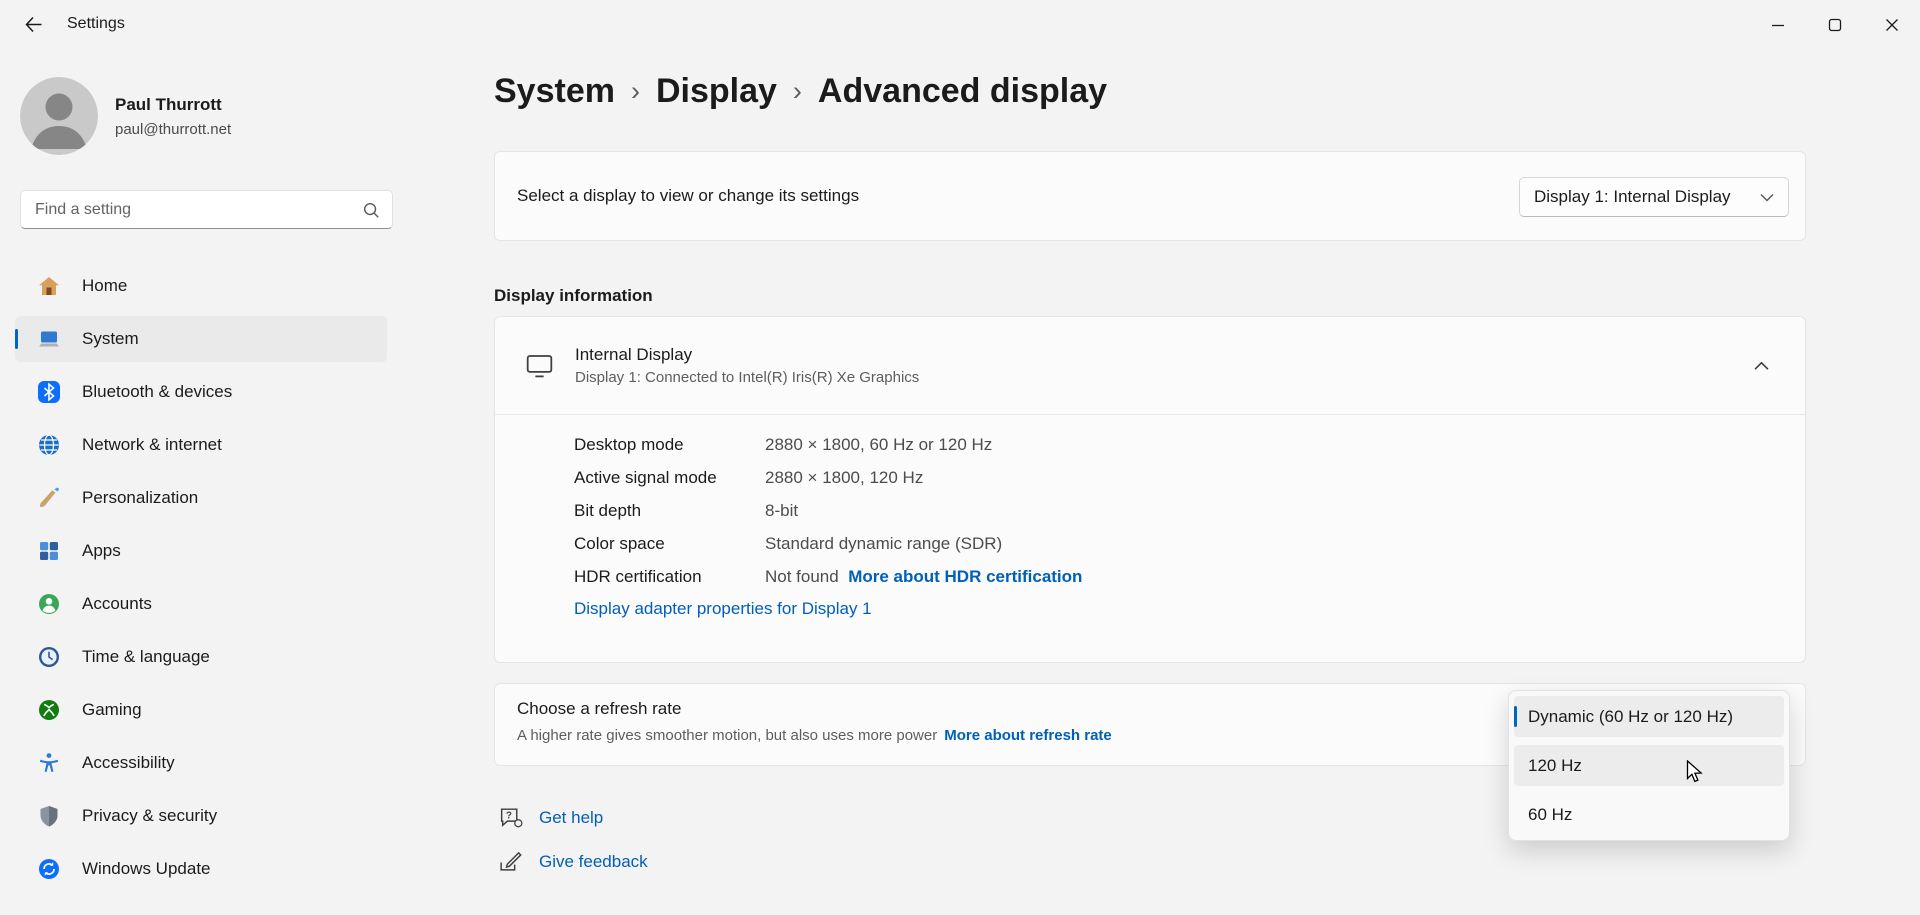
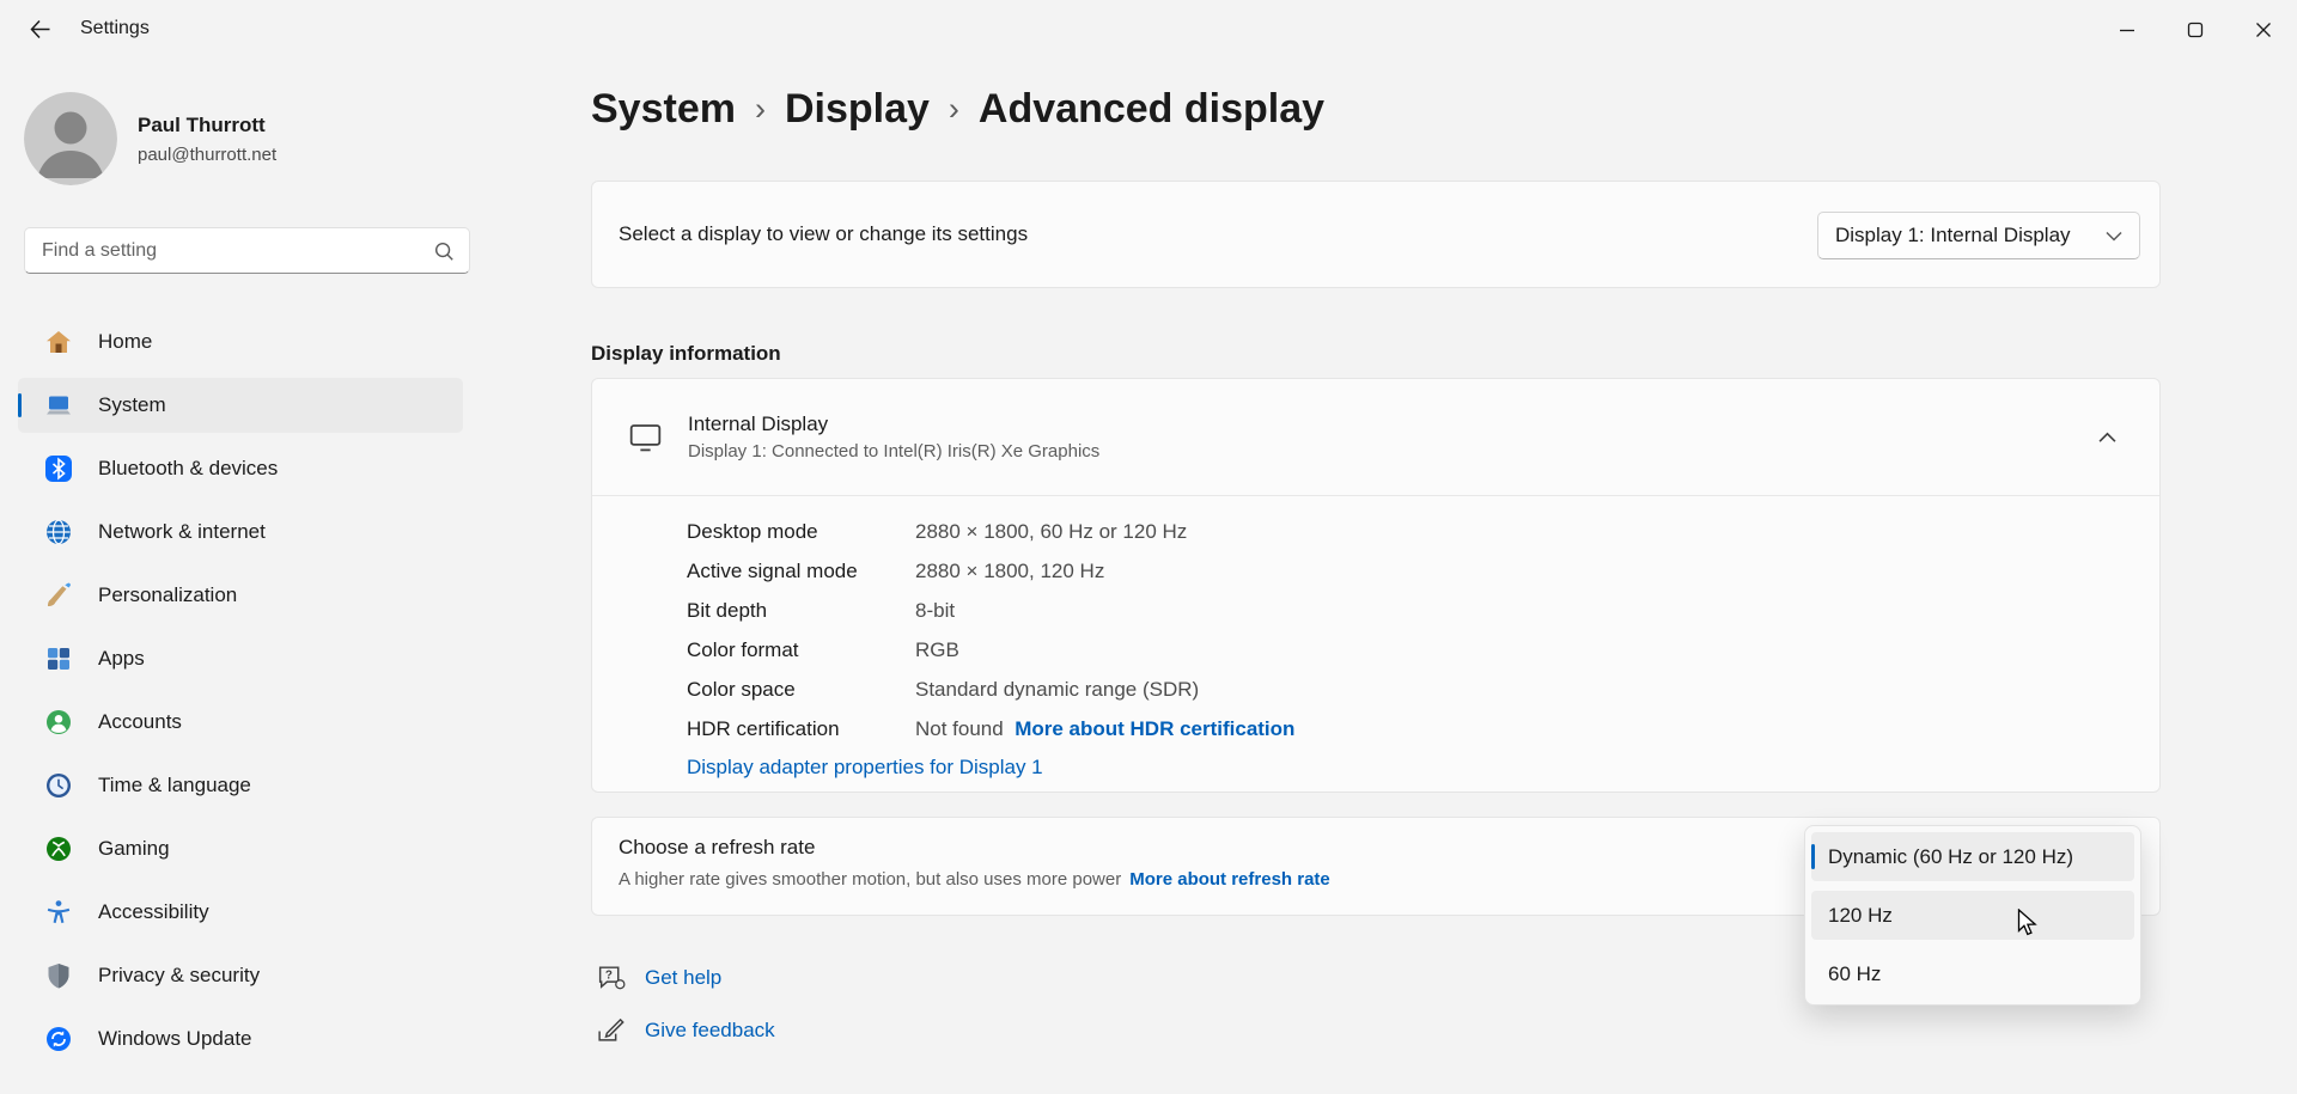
  Settings
  Paul Thurrott
  paul@thurrott.net
  Find a setting
  Home
  System
  Bluetooth & devices
  Network & internet
  Personalization
  Apps
  Accounts
  Time & language
  Gaming
  Accessibility
  Privacy & security
  Windows Update
  System
  Display
  Advanced display
  Select a display to view or change its settings
  Display 1: Internal Display
  Display information
  Internal Display
  Display 1: Connected to Intel(R) Iris(R) Xe Graphics
  Desktop mode
  2880 × 1800, 60 Hz or 120 Hz
  Active signal mode
  2880 × 1800, 120 Hz
  Bit depth
  8-bit
+ Color format
+ RGB
  Color space
  Standard dynamic range (SDR)
  HDR certification
  Not found More about HDR certification
  Display adapter properties for Display 1
  Choose a refresh rate
  A higher rate gives smoother motion, but also uses more power More about refresh rate
  ?
  Get help
  Give feedback
  Dynamic (60 Hz or 120 Hz)
  120 Hz
  60 Hz
